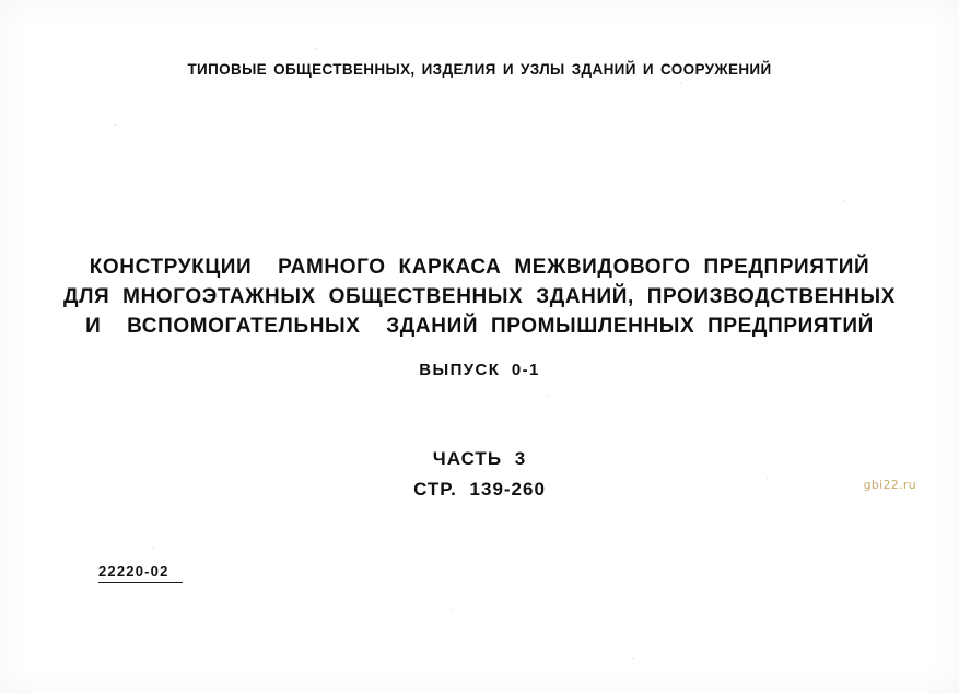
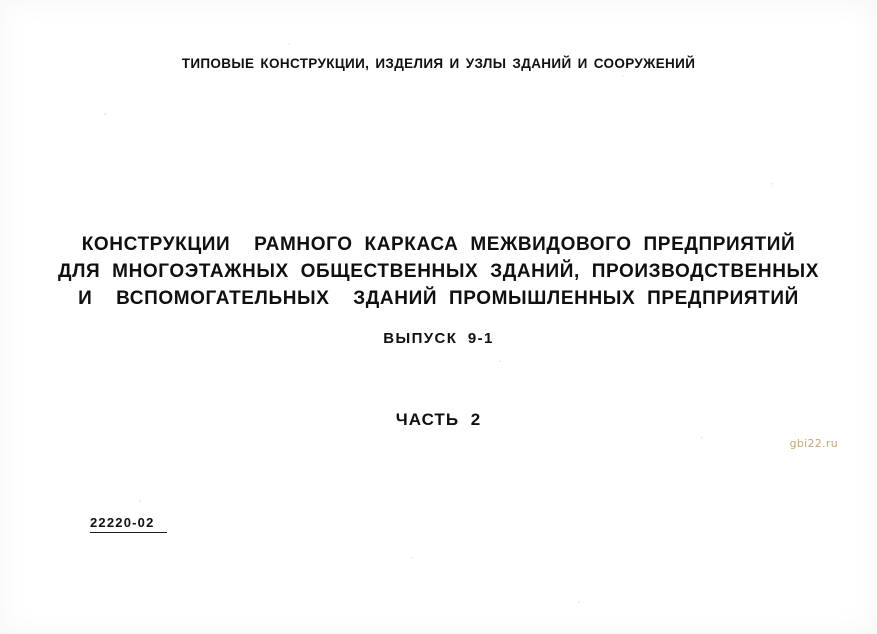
- ТИПОВЫЕ ОБЩЕСТВЕННЫХ, ИЗДЕЛИЯ И УЗЛЫ ЗДАНИЙ И СООРУЖЕНИЙ
+ ТИПОВЫЕ КОНСТРУКЦИИ, ИЗДЕЛИЯ И УЗЛЫ ЗДАНИЙ И СООРУЖЕНИЙ
  КОНСТРУКЦИИ РАМНОГО КАРКАСА МЕЖВИДОВОГО ПРЕДПРИЯТИЙ
  ДЛЯ МНОГОЭТАЖНЫХ ОБЩЕСТВЕННЫХ ЗДАНИЙ, ПРОИЗВОДСТВЕННЫХ
  И ВСПОМОГАТЕЛЬНЫХ ЗДАНИЙ ПРОМЫШЛЕННЫХ ПРЕДПРИЯТИЙ
- ВЫПУСК 0-1
+ ВЫПУСК 9-1
- ЧАСТЬ 3
+ ЧАСТЬ 2
- СТР. 139-260
  22220-02
  gbi22.ru
